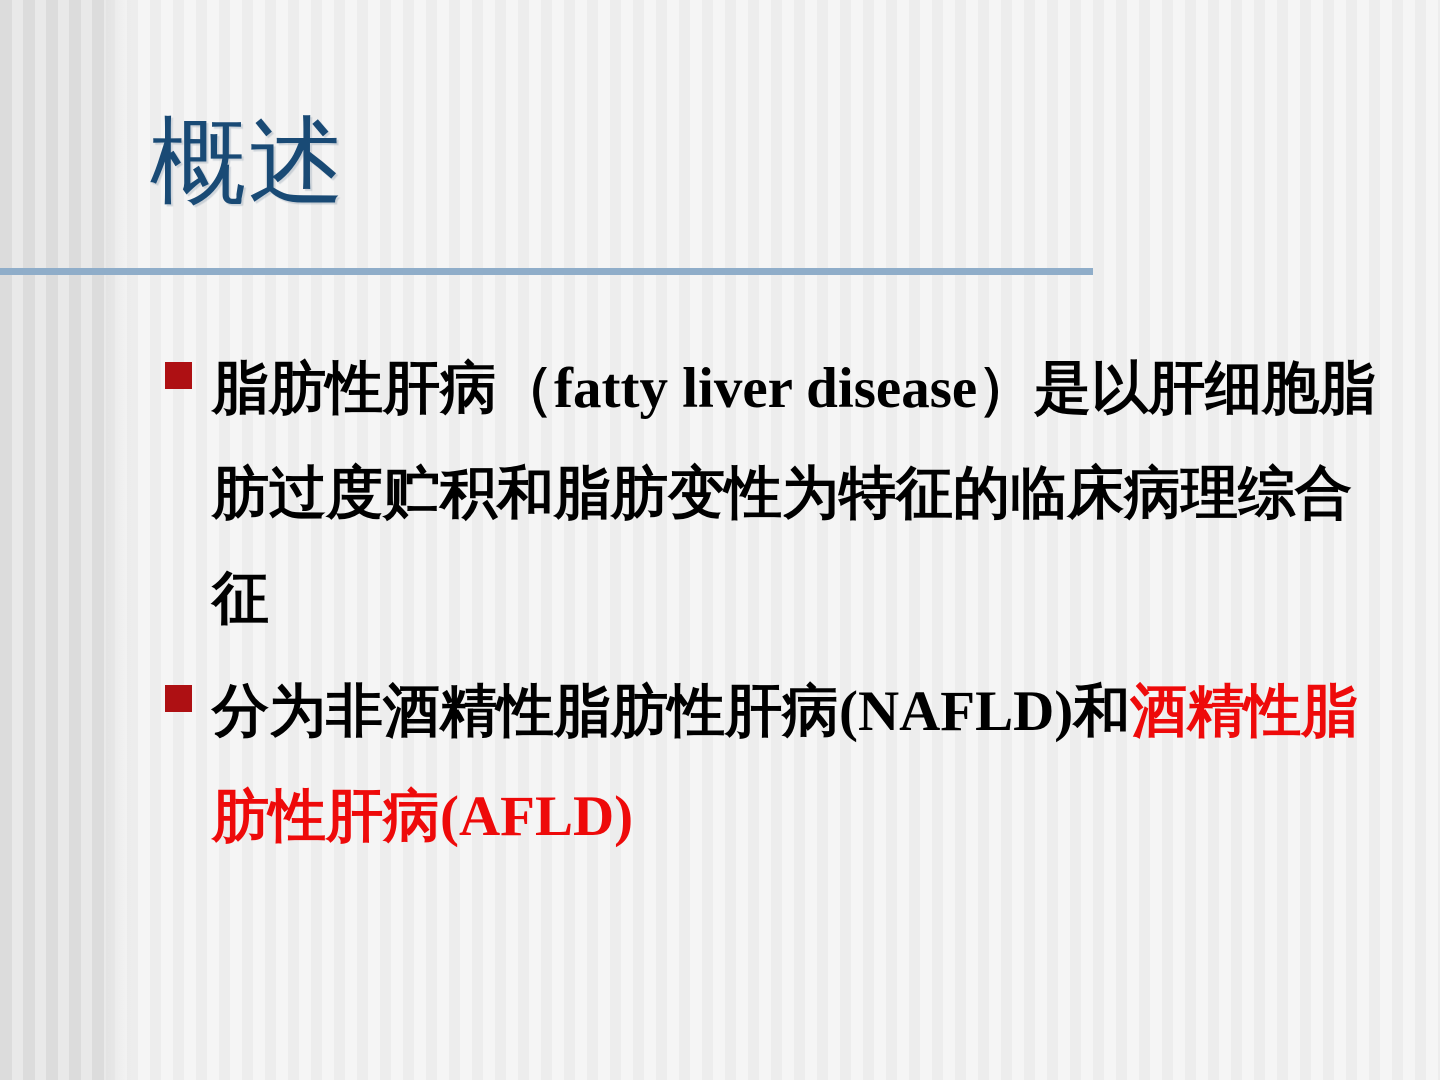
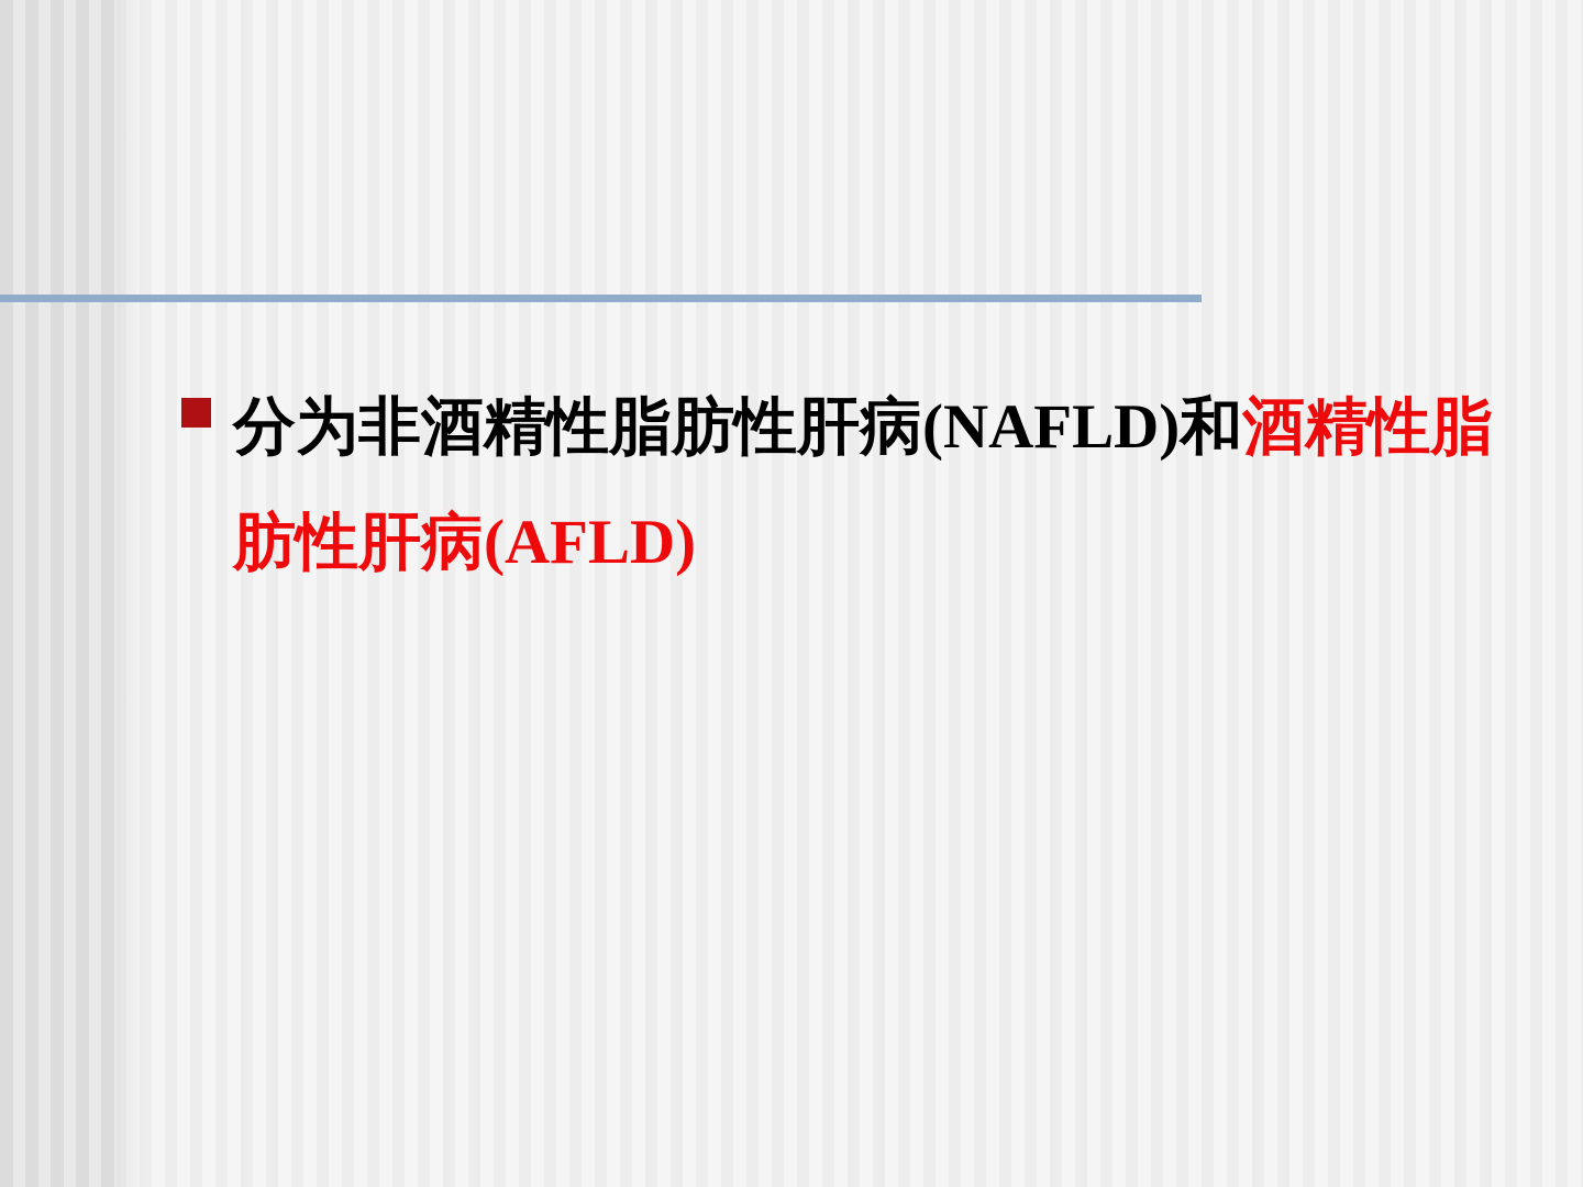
- 概述
- 脂肪性肝病（fatty liver disease）是以肝细胞脂肪过度贮积和脂肪变性为特征的临床病理综合征
  分为非酒精性脂肪性肝病(NAFLD)和酒精性脂肪性肝病(AFLD)
